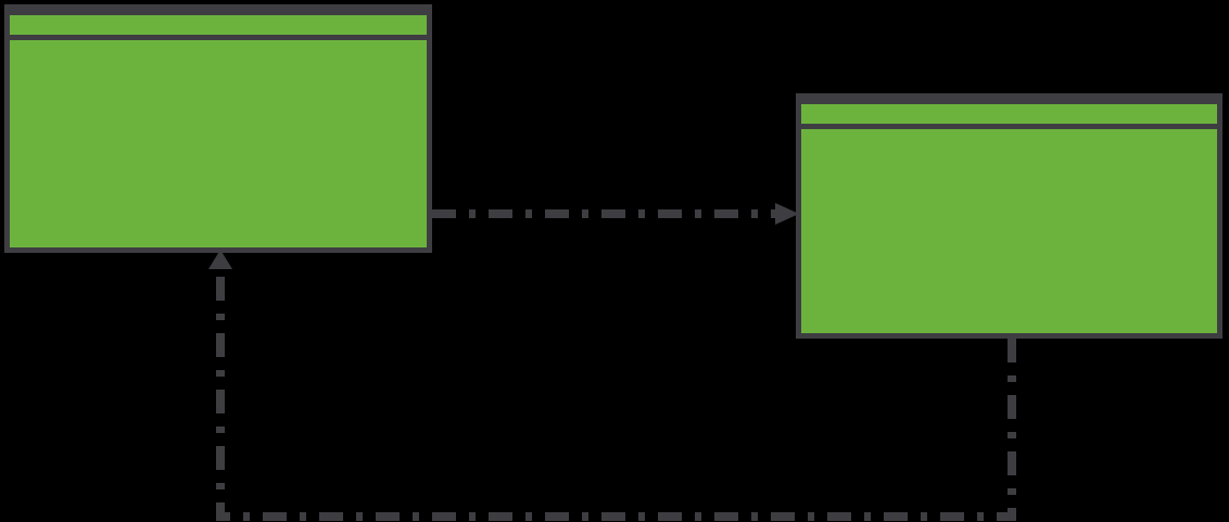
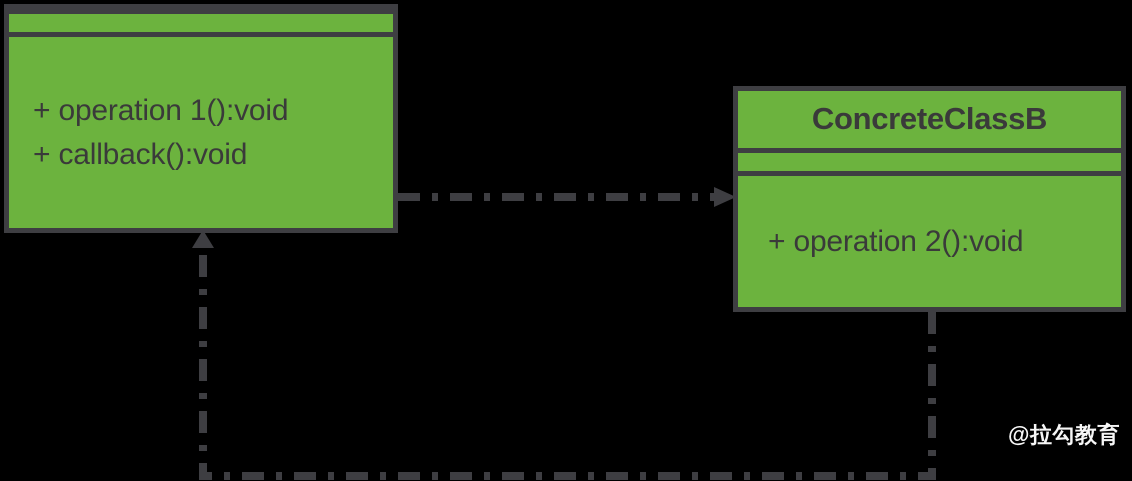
+ + operation 1():void
+ + callback():void
+ ConcreteClassB
+ + operation 2():void
+ @拉勾教育
